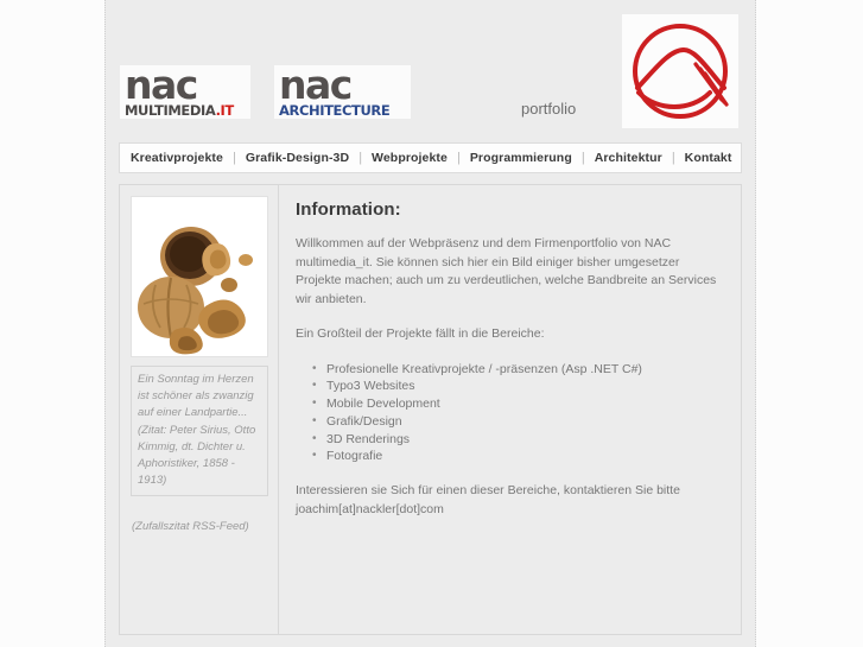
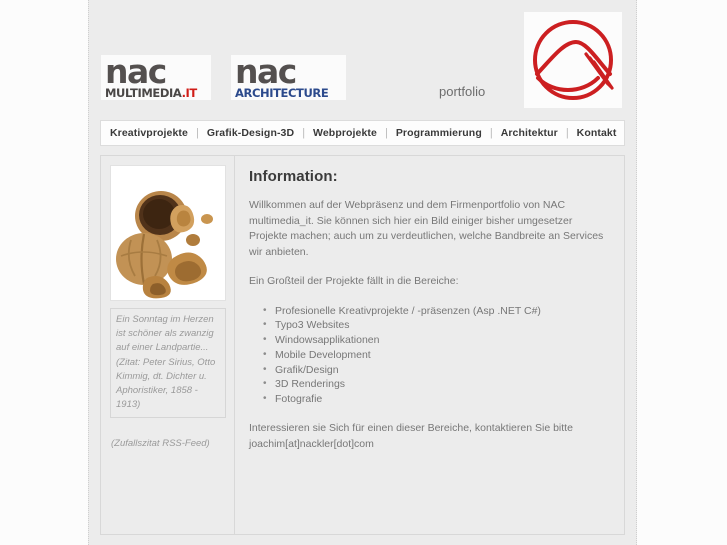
  nac
  MULTIMEDIA.IT
  nac
  ARCHITECTURE
  portfolio
  Kreativprojekte
  |
  Grafik-Design-3D
  |
  Webprojekte
  |
  Programmierung
  |
  Architektur
  |
  Kontakt
  Ein Sonntag im Herzen ist schöner als zwanzig auf einer Landpartie... (Zitat: Peter Sirius, Otto Kimmig, dt. Dichter u. Aphoristiker, 1858 - 1913)
  (Zufallszitat RSS-Feed)
  Information:
  Willkommen auf der Webpräsenz und dem Firmenportfolio von NAC multimedia_it. Sie können sich hier ein Bild einiger bisher umgesetzer Projekte machen; auch um zu verdeutlichen, welche Bandbreite an Services wir anbieten.
  Ein Großteil der Projekte fällt in die Bereiche:
  Profesionelle Kreativprojekte / -präsenzen (Asp .NET C#)
  Typo3 Websites
+ Windowsapplikationen
  Mobile Development
  Grafik/Design
  3D Renderings
  Fotografie
  Interessieren sie Sich für einen dieser Bereiche, kontaktieren Sie bitte joachim[at]nackler[dot]com
